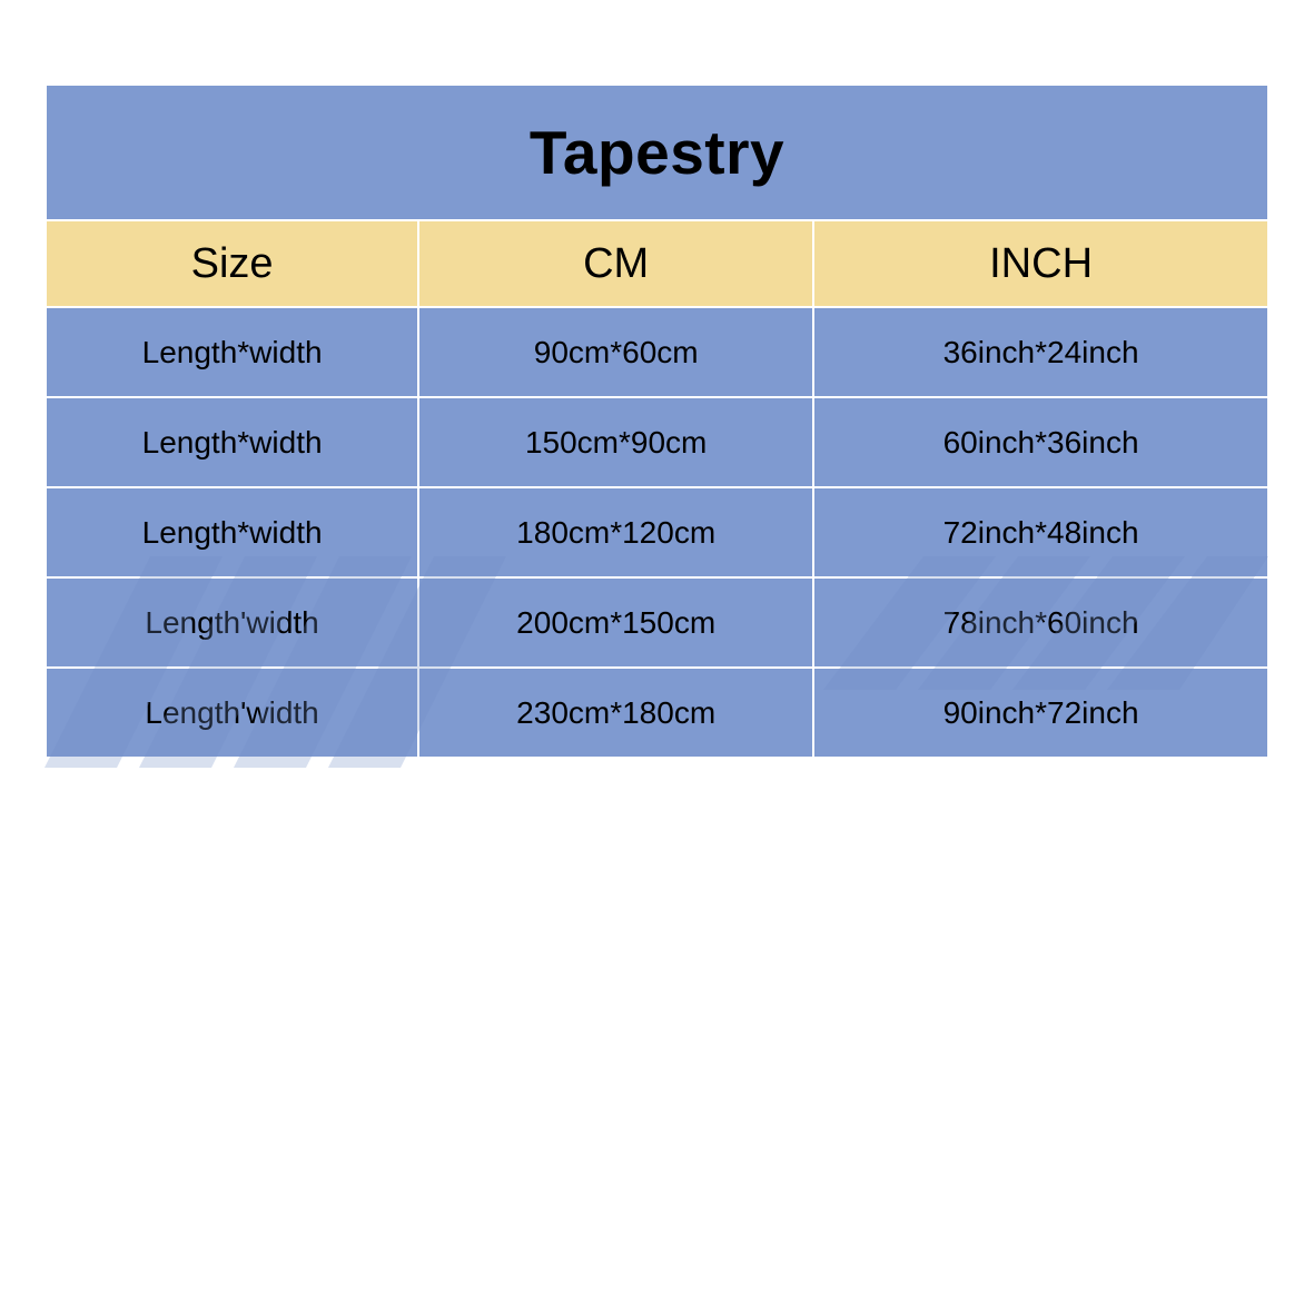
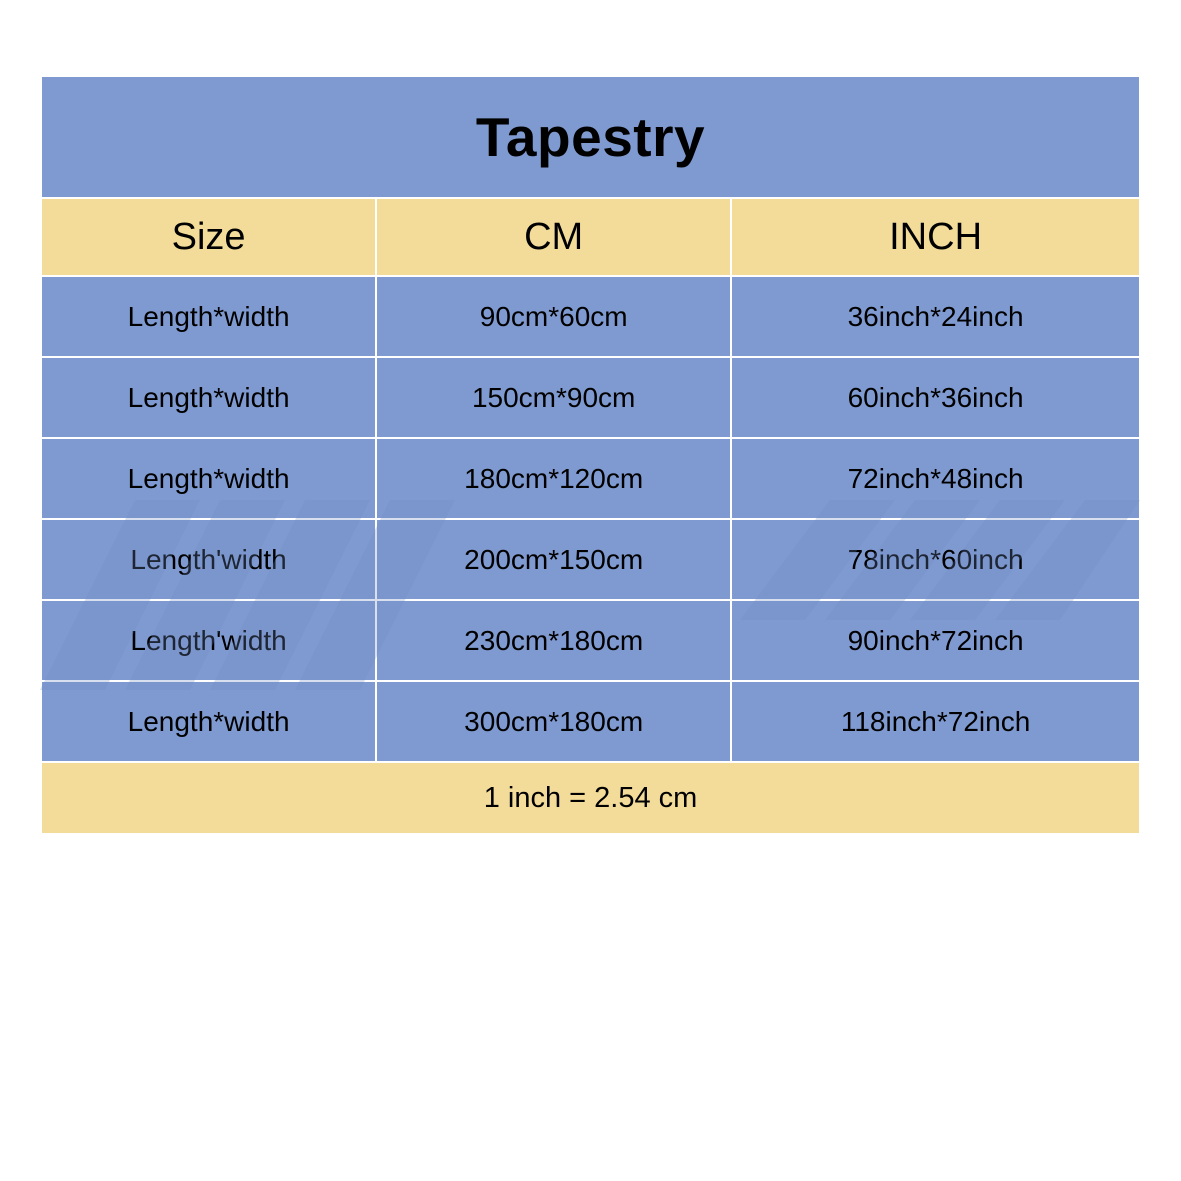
  Tapestry
  Size	CM	INCH
  Length*width	90cm*60cm	36inch*24inch
  Length*width	150cm*90cm	60inch*36inch
  Length*width	180cm*120cm	72inch*48inch
  Length'width	200cm*150cm	78inch*60inch
  Length'width	230cm*180cm	90inch*72inch
+ Length*width	300cm*180cm	118inch*72inch
+ 1 inch = 2.54 cm
